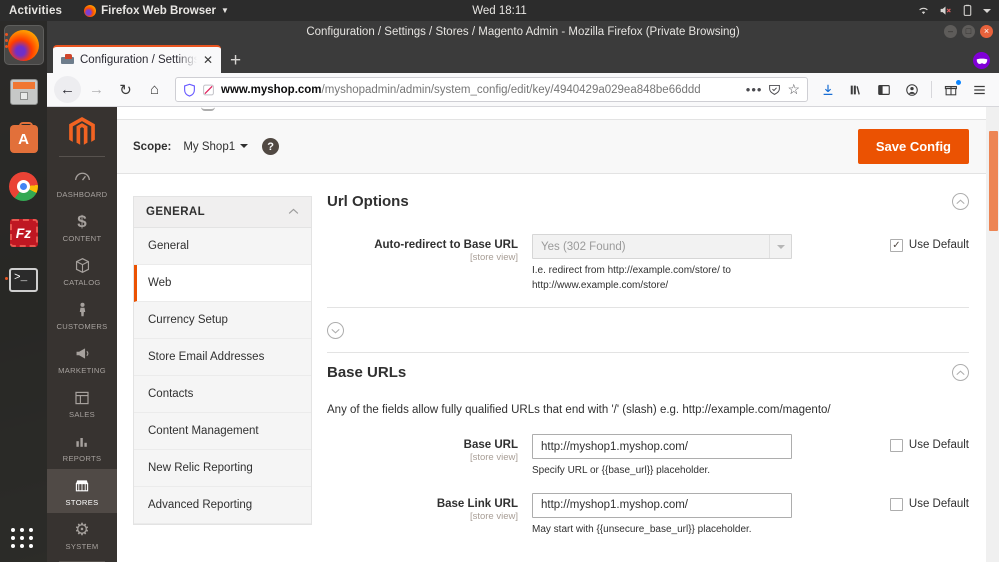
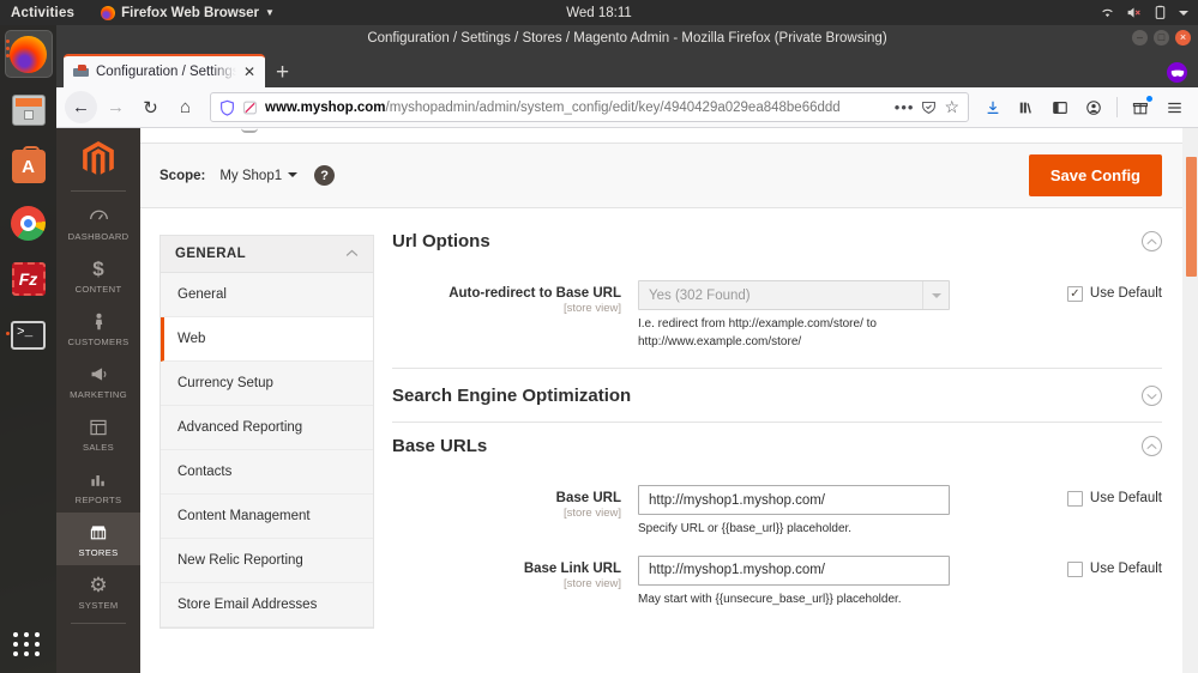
  Activities
  Firefox Web Browser
  ▼
  Wed 18:11
  Configuration / Settings / Stores / Magento Admin - Mozilla Firefox (Private Browsing)
  –
  □
  ×
  Configuration / Settings
  ✕
  +
  ←
  →
  ↻
  ⌂
  www.myshop.com/myshopadmin/admin/system_config/edit/key/4940429a029ea848be66ddd
  •••
  ☆
  DASHBOARD
  $
  CONTENT
- CATALOG
  CUSTOMERS
  MARKETING
  SALES
  REPORTS
  STORES
  ⚙
  SYSTEM
  Scope:
  My Shop1
  ?
  Save Config
  GENERAL
  General
  Web
  Currency Setup
- Store Email Addresses
+ Advanced Reporting
  Contacts
  Content Management
  New Relic Reporting
- Advanced Reporting
+ Store Email Addresses
  Url Options
  Auto-redirect to Base URL
  [store view]
  Yes (302 Found)
  I.e. redirect from http://example.com/store/ to
  http://www.example.com/store/
  ✓
  Use Default
+ Search Engine Optimization
  Base URLs
- Any of the fields allow fully qualified URLs that end with '/' (slash) e.g. http://example.com/magento/
  Base URL
  [store view]
  http://myshop1.myshop.com/
  Specify URL or {{base_url}} placeholder.
  Use Default
  Base Link URL
  [store view]
  http://myshop1.myshop.com/
  May start with {{unsecure_base_url}} placeholder.
  Use Default
